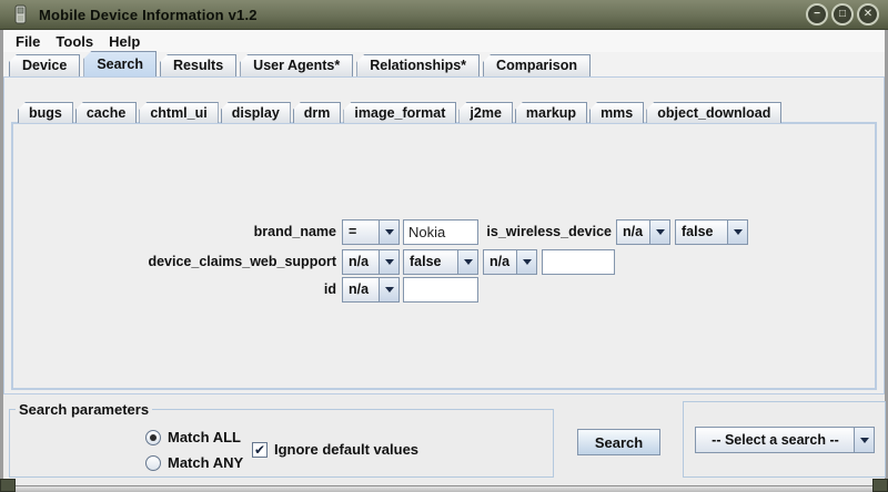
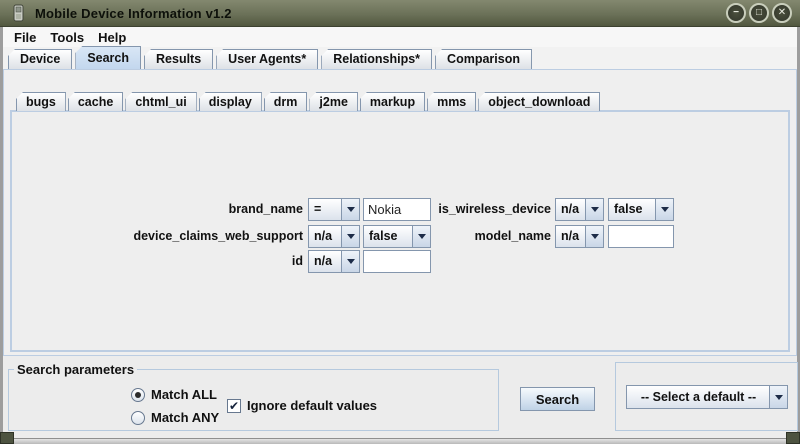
  Mobile Device Information v1.2
  −
  □
  ✕
  File
  Tools
  Help
  Device
  Search
  Results
  User Agents*
  Relationships*
  Comparison
  bugs
  cache
  chtml_ui
  display
  drm
- image_format
  j2me
  markup
  mms
  object_download
  brand_name
  =
  Nokia
  is_wireless_device
  n/a
  false
  device_claims_web_support
  n/a
  false
+ model_name
  n/a
  id
  n/a
  Search parameters
  Match ALL
  Match ANY
  ✔
  Ignore default values
  Search
- -- Select a search --
+ -- Select a default --
